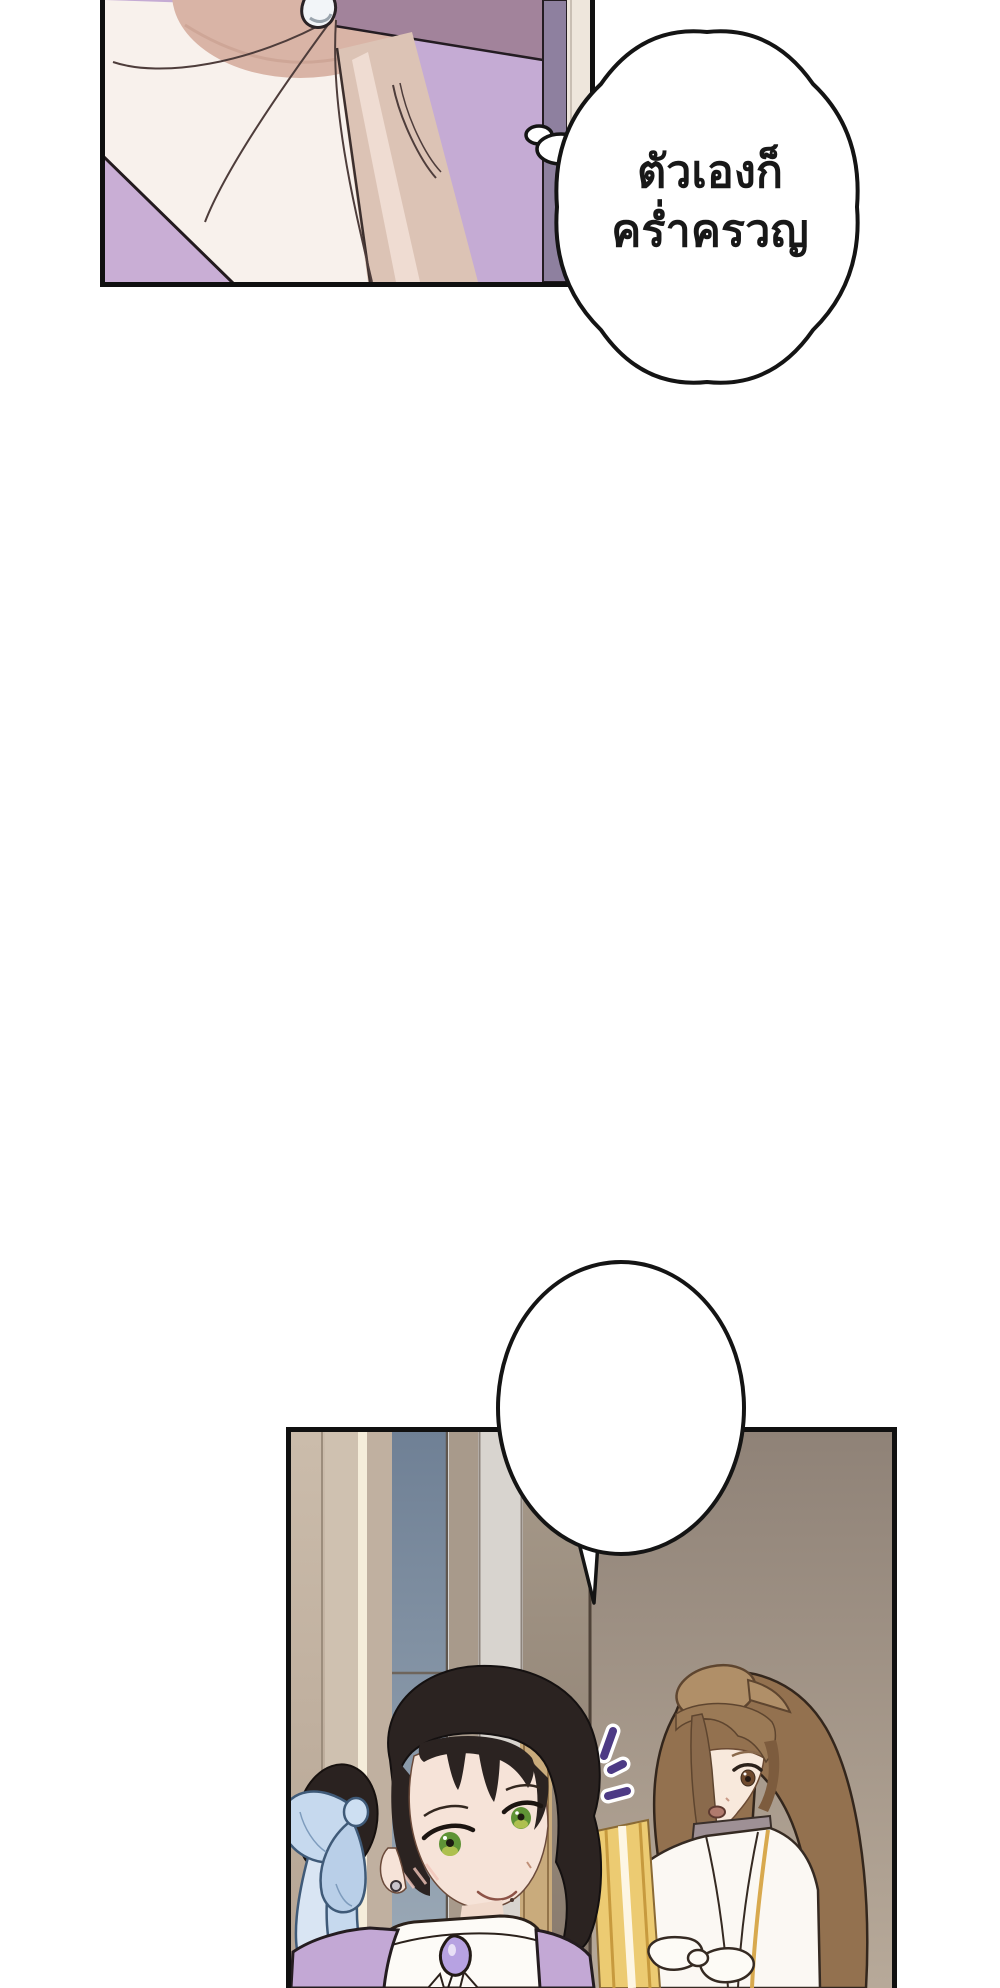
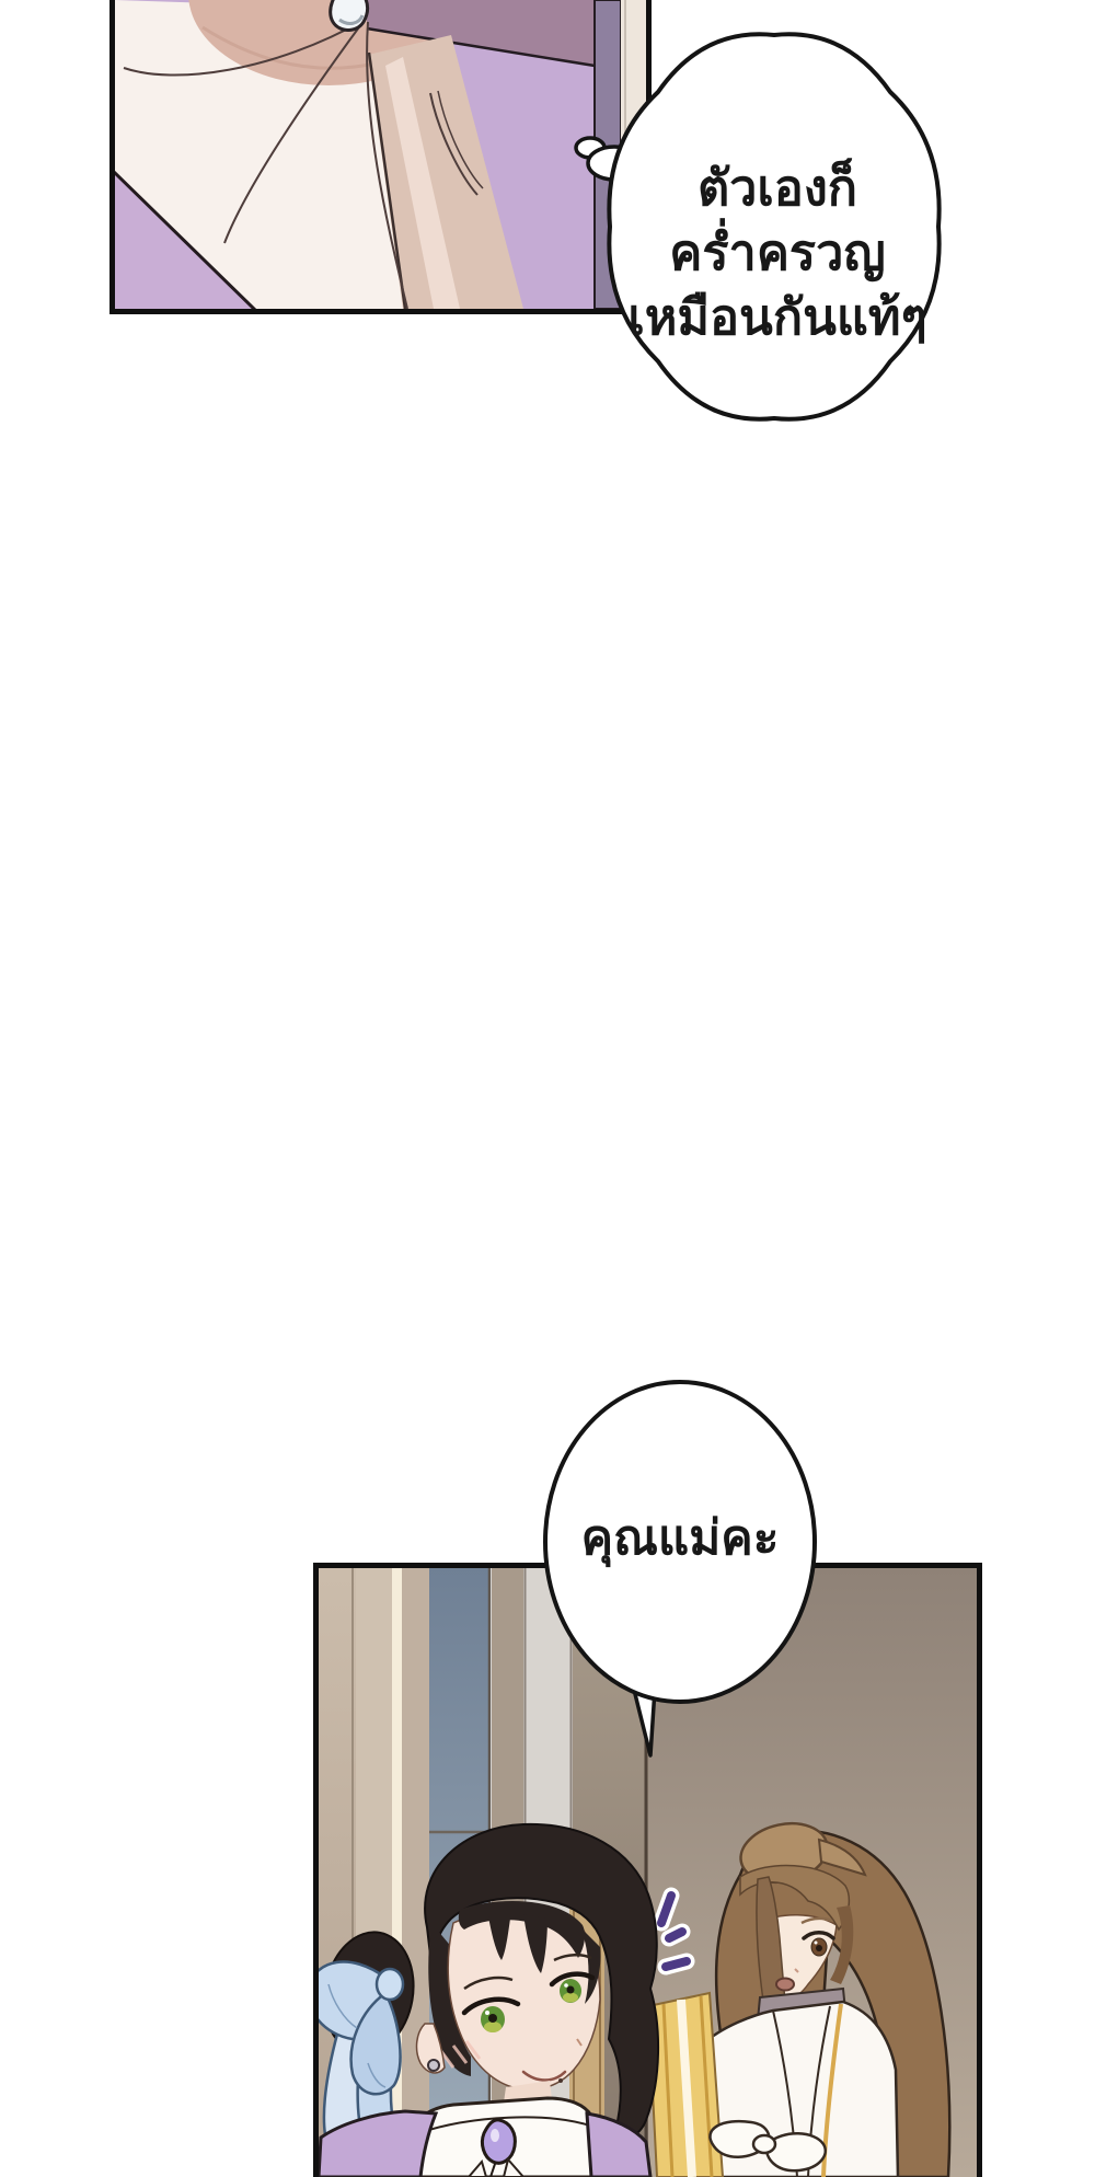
  ตัวเองก็คร่ำครวญ
+ เหมือนกันแท้ๆ
+ คุณแม่คะ
